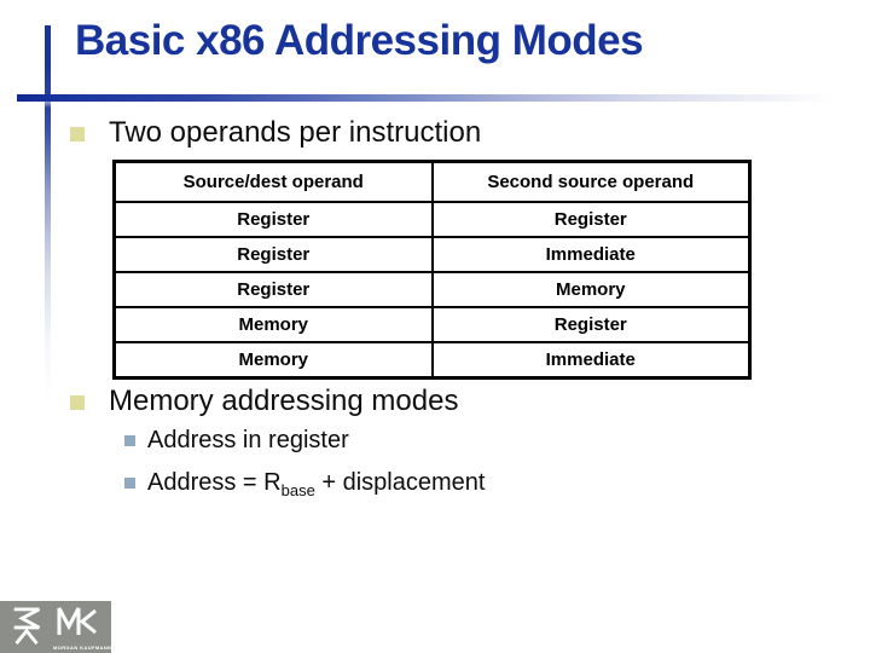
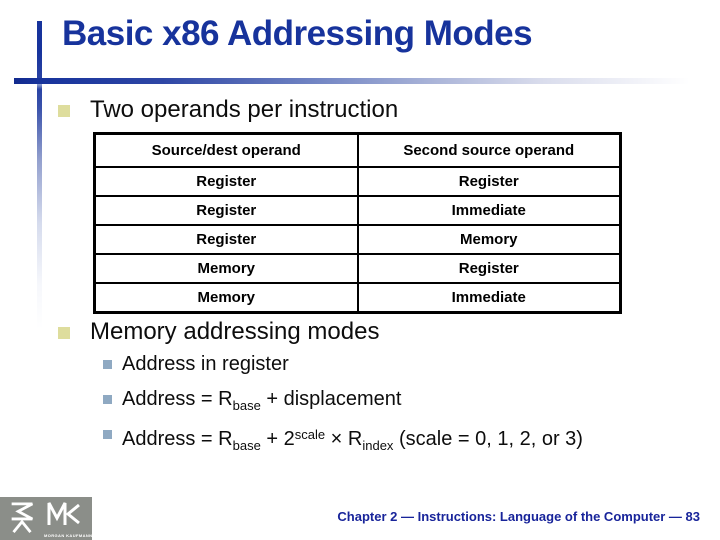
  Basic x86 Addressing Modes
  Two operands per instruction
  Source/dest operand	Second source operand
  Register	Register
  Register	Immediate
  Register	Memory
  Memory	Register
  Memory	Immediate
  Memory addressing modes
  Address in register
  Address = Rbase + displacement
+ Address = Rbase + 2scale × Rindex (scale = 0, 1, 2, or 3)
+ Chapter 2 — Instructions: Language of the Computer — 83
